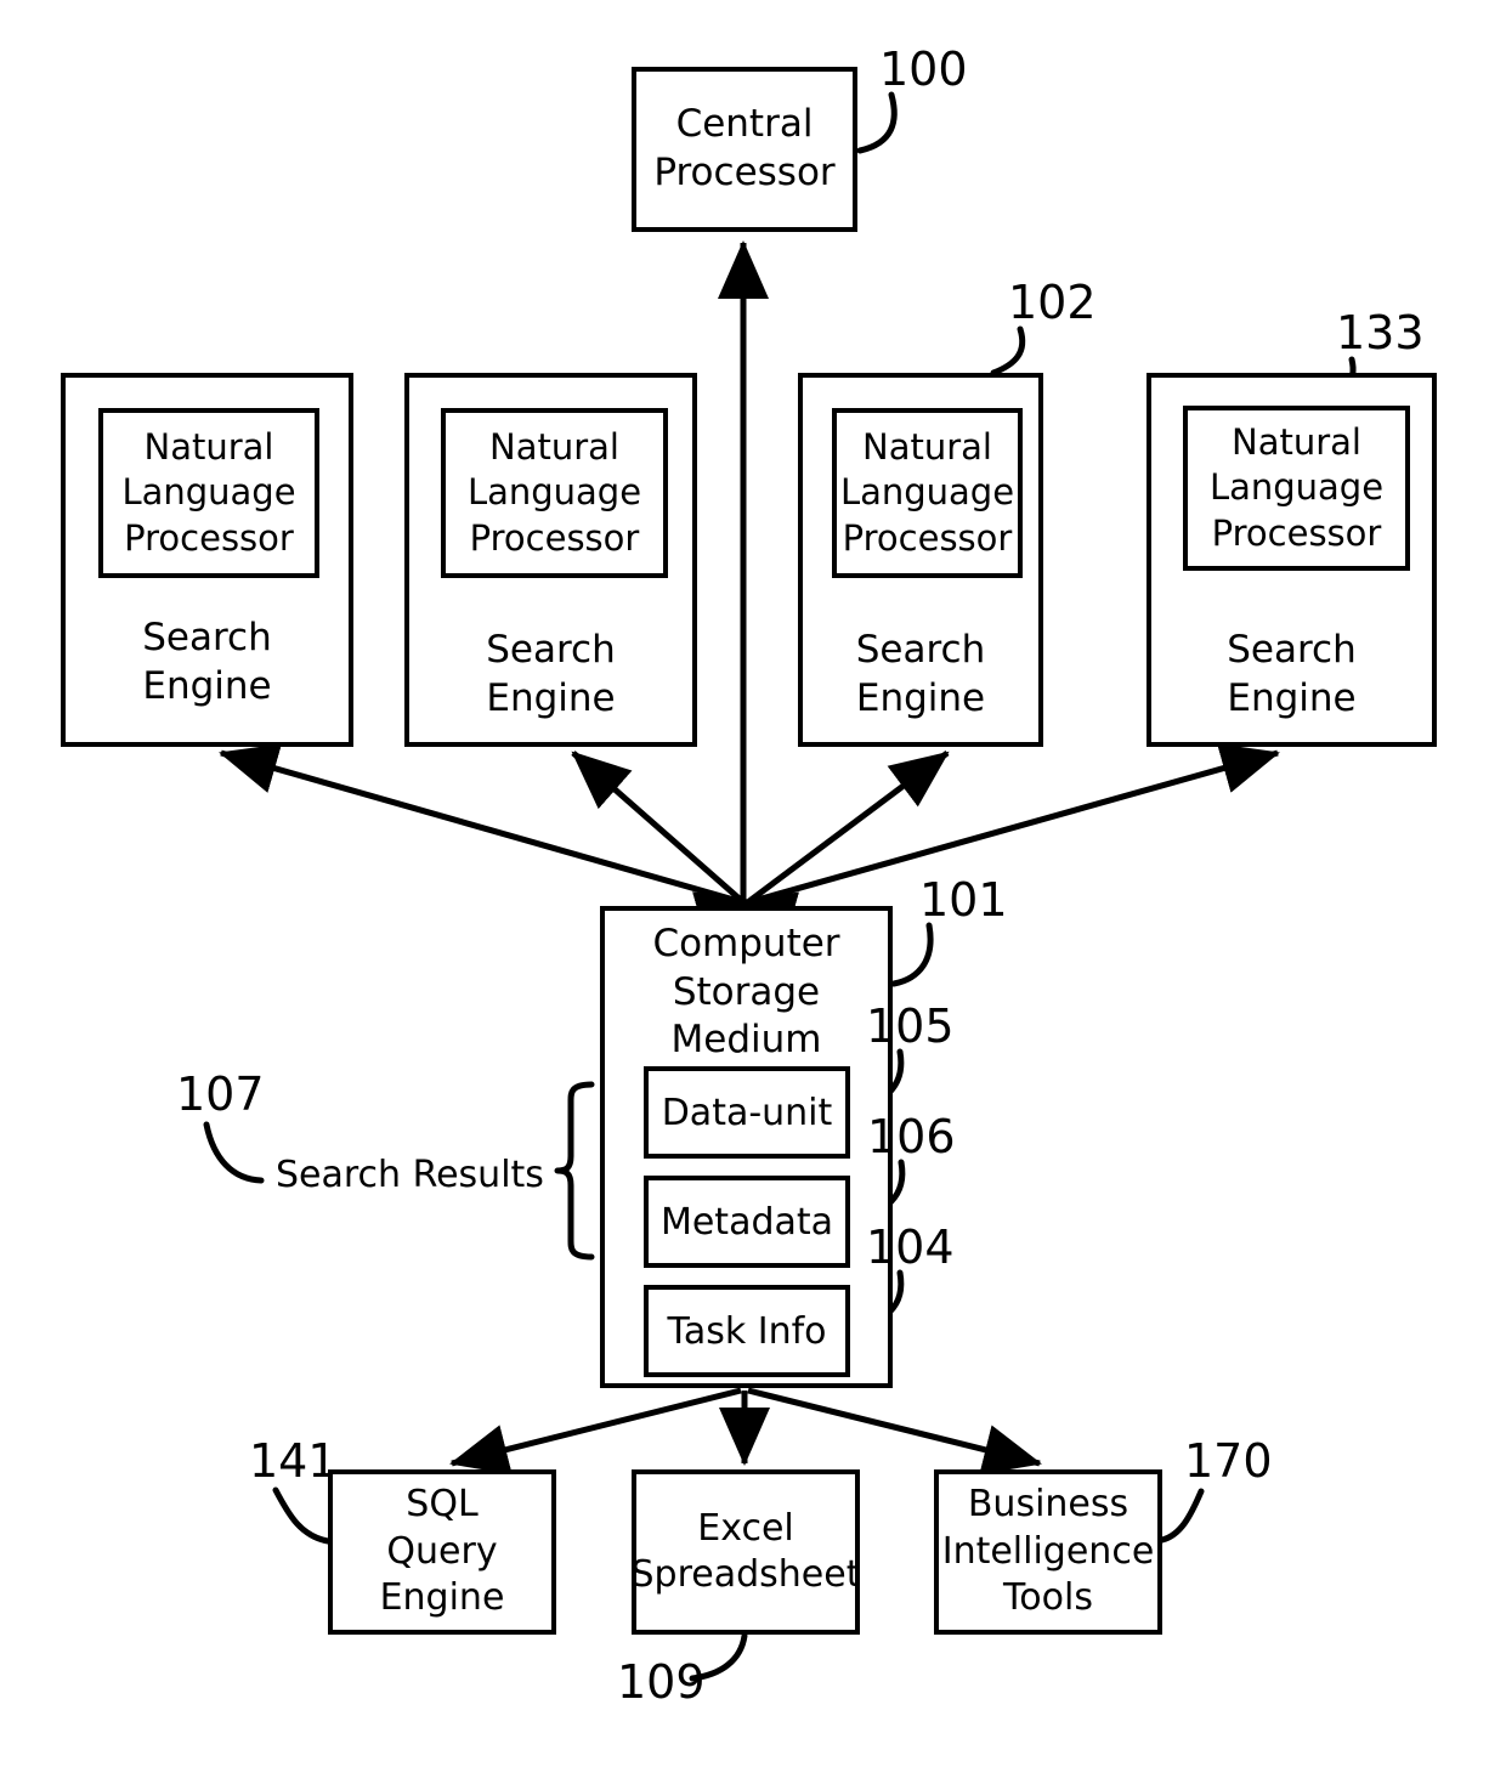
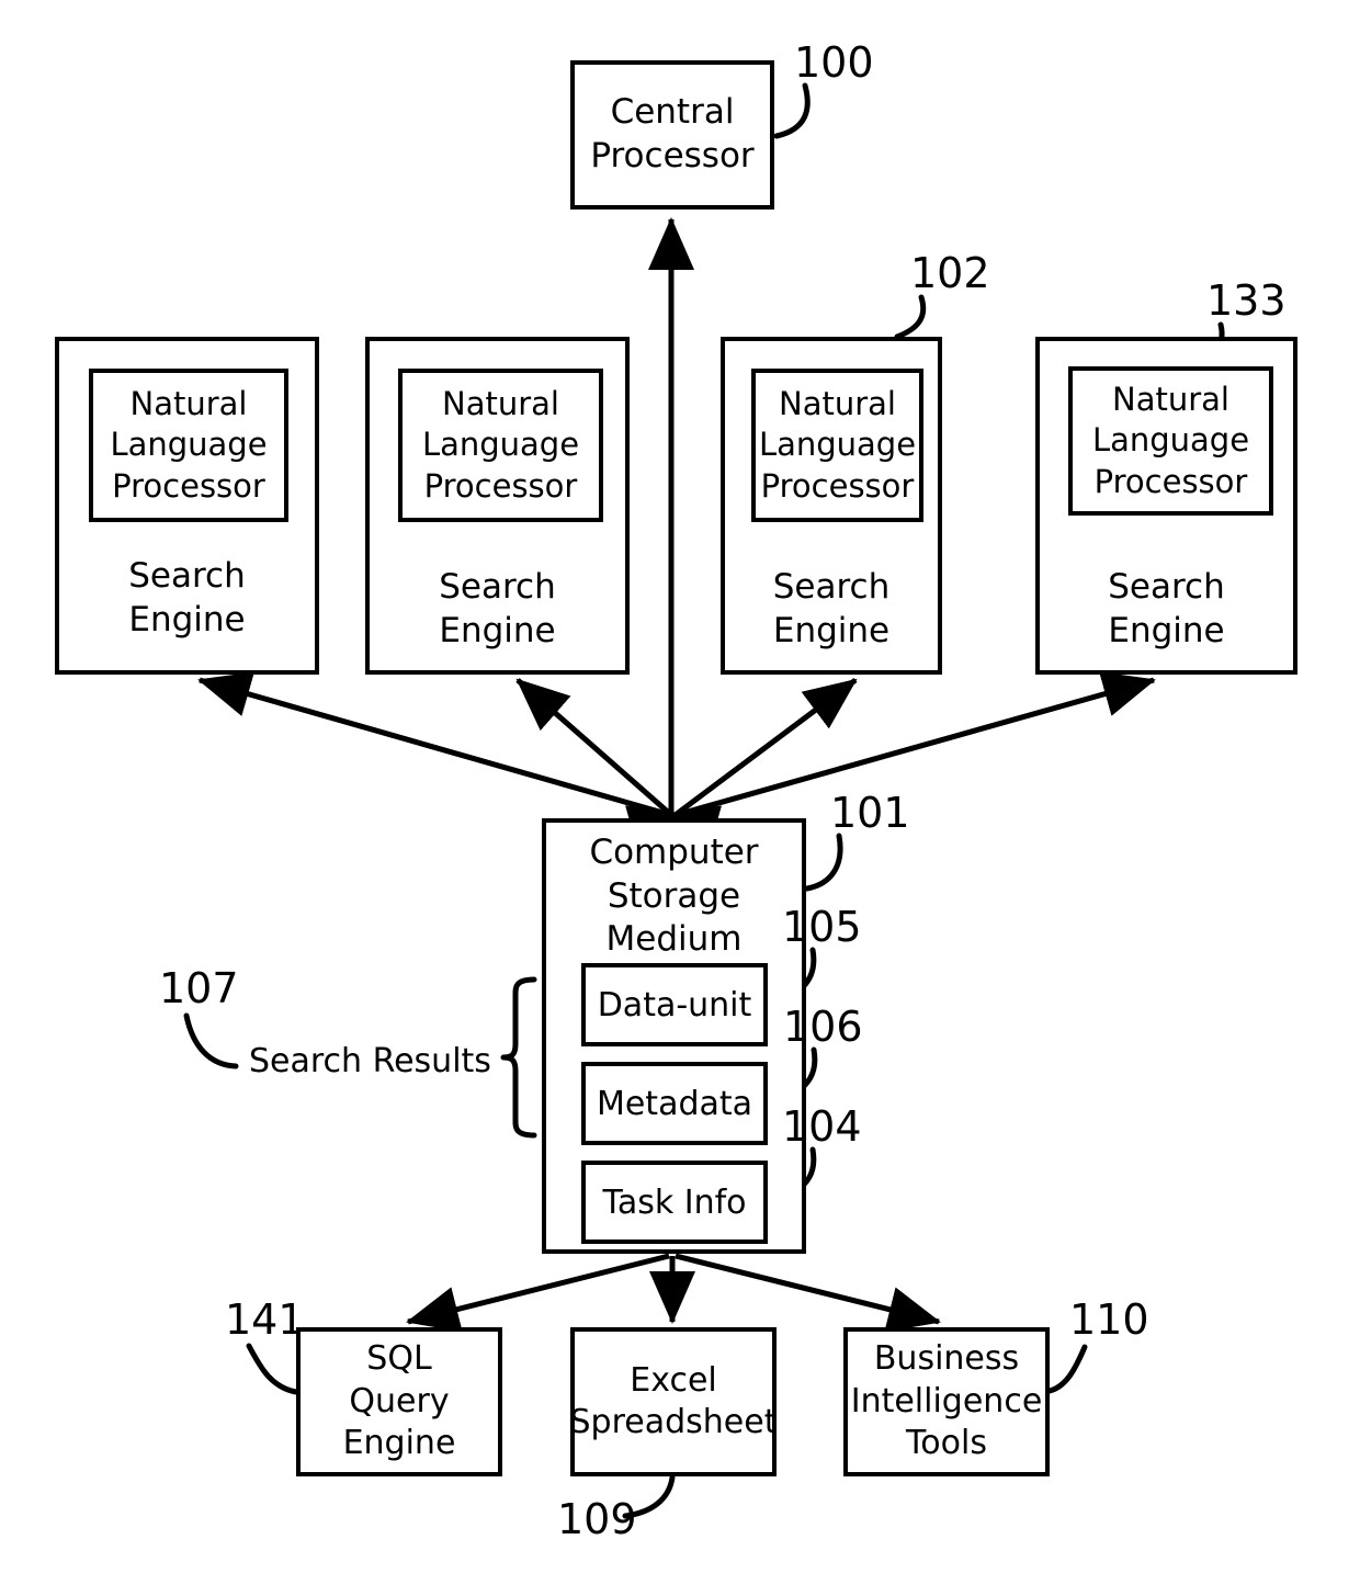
  Central
  Processor
  Natural
  Language
  Processor
  Search
  Engine
  Natural
  Language
  Processor
  Search
  Engine
  Natural
  Language
  Processor
  Search
  Engine
  Natural
  Language
  Processor
  Search
  Engine
  Computer
  Storage
  Medium
  Data-unit
  Metadata
  Task Info
  SQL
  Query
  Engine
  Excel
  Spreadsheet
  Business
  Intelligence
  Tools
  Search Results
  100
  102
  133
  101
  105
  106
  104
  107
  141
  109
- 170
+ 110
